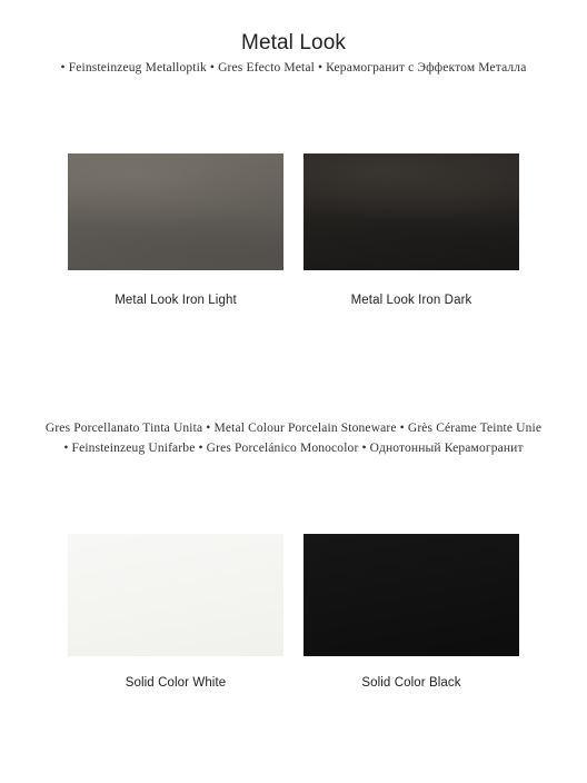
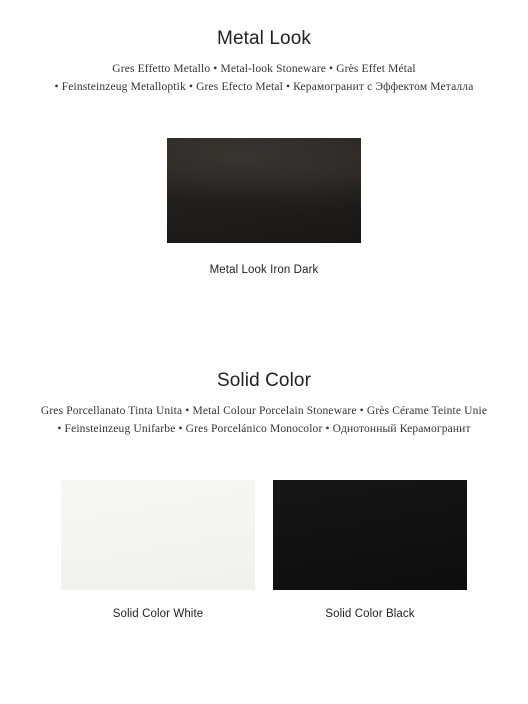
  Metal Look
+ Gres Effetto Metallo • Metal-look Stoneware • Grès Effet Métal
  • Feinsteinzeug Metalloptik • Gres Efecto Metal • Керамогранит с Эффектом Металла
- Metal Look Iron Light
  Metal Look Iron Dark
+ Solid Color
  Gres Porcellanato Tinta Unita • Metal Colour Porcelain Stoneware • Grès Cérame Teinte Unie
  • Feinsteinzeug Unifarbe • Gres Porcelánico Monocolor • Однотонный Керамогранит
  Solid Color White
  Solid Color Black
